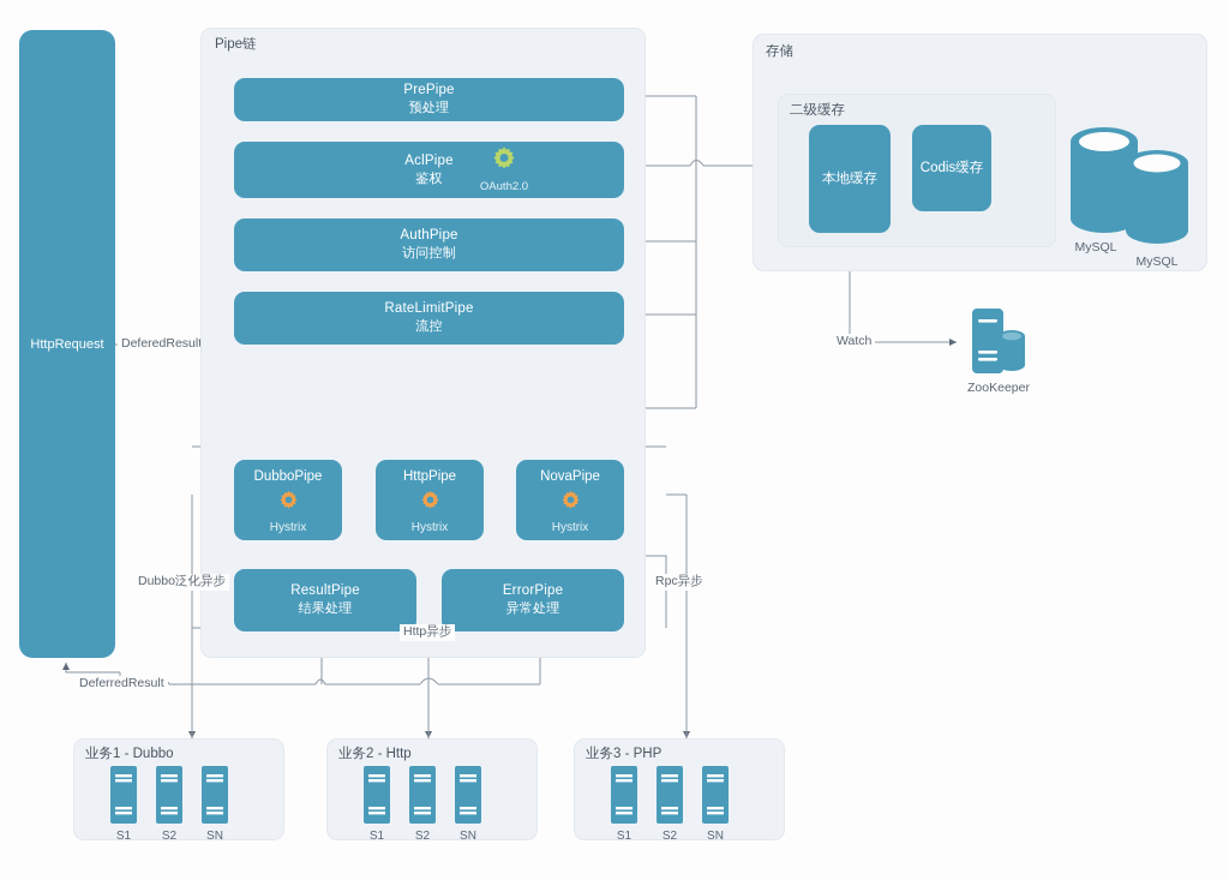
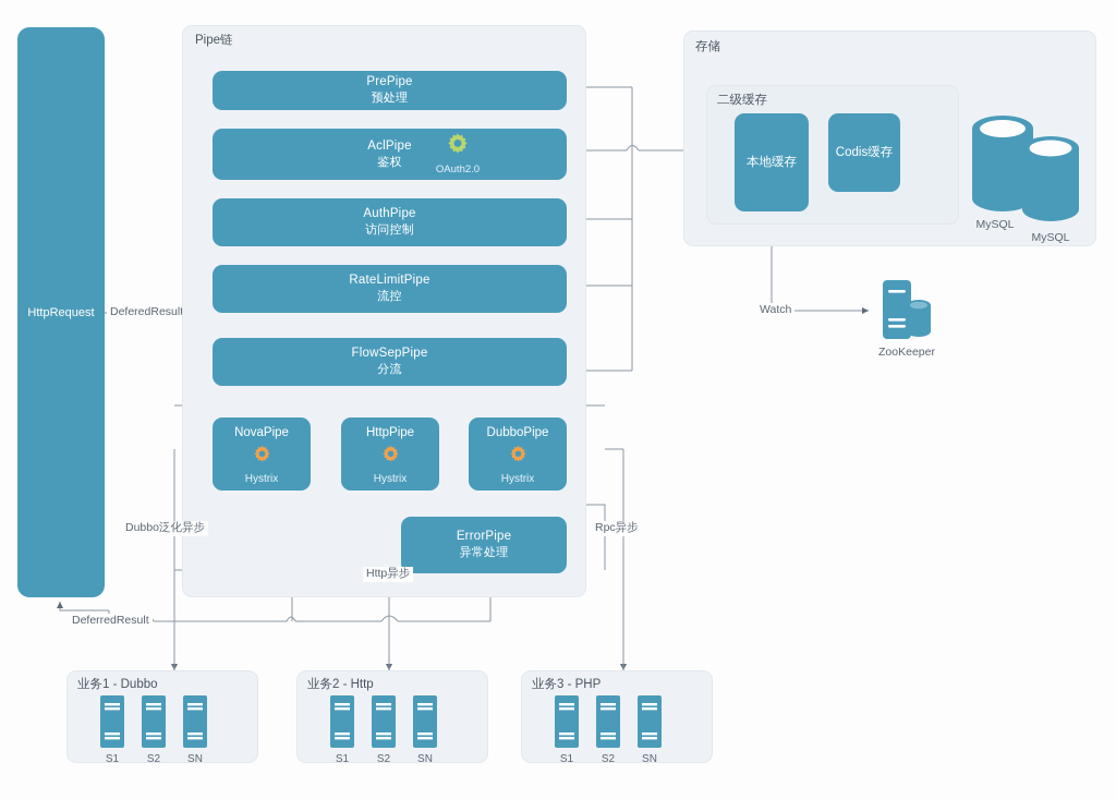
  HttpRequest
  DeferedResul
  DeferredResult
  Pipe链
  PrePipe
  预处理
  AclPipe
  鉴权
  OAuth2.0
  AuthPipe
  访问控制
  RateLimitPipe
  流控
+ FlowSepPipe
+ 分流
- DubboPipe
+ NovaPipe
  Hystrix
  HttpPipe
  Hystrix
- NovaPipe
+ DubboPipe
  Hystrix
- ResultPipe
- 结果处理
  ErrorPipe
  异常处理
  Dubbo泛化异步
  Http异步
  Rpc异步
  存储
  二级缓存
  本地缓存
  Codis缓存
  MySQL
  MySQL
  Watch
  ZooKeeper
  业务1 - Dubbo
  S1
  S2
  SN
  业务2 - Http
  S1
  S2
  SN
  业务3 - PHP
  S1
  S2
  SN
